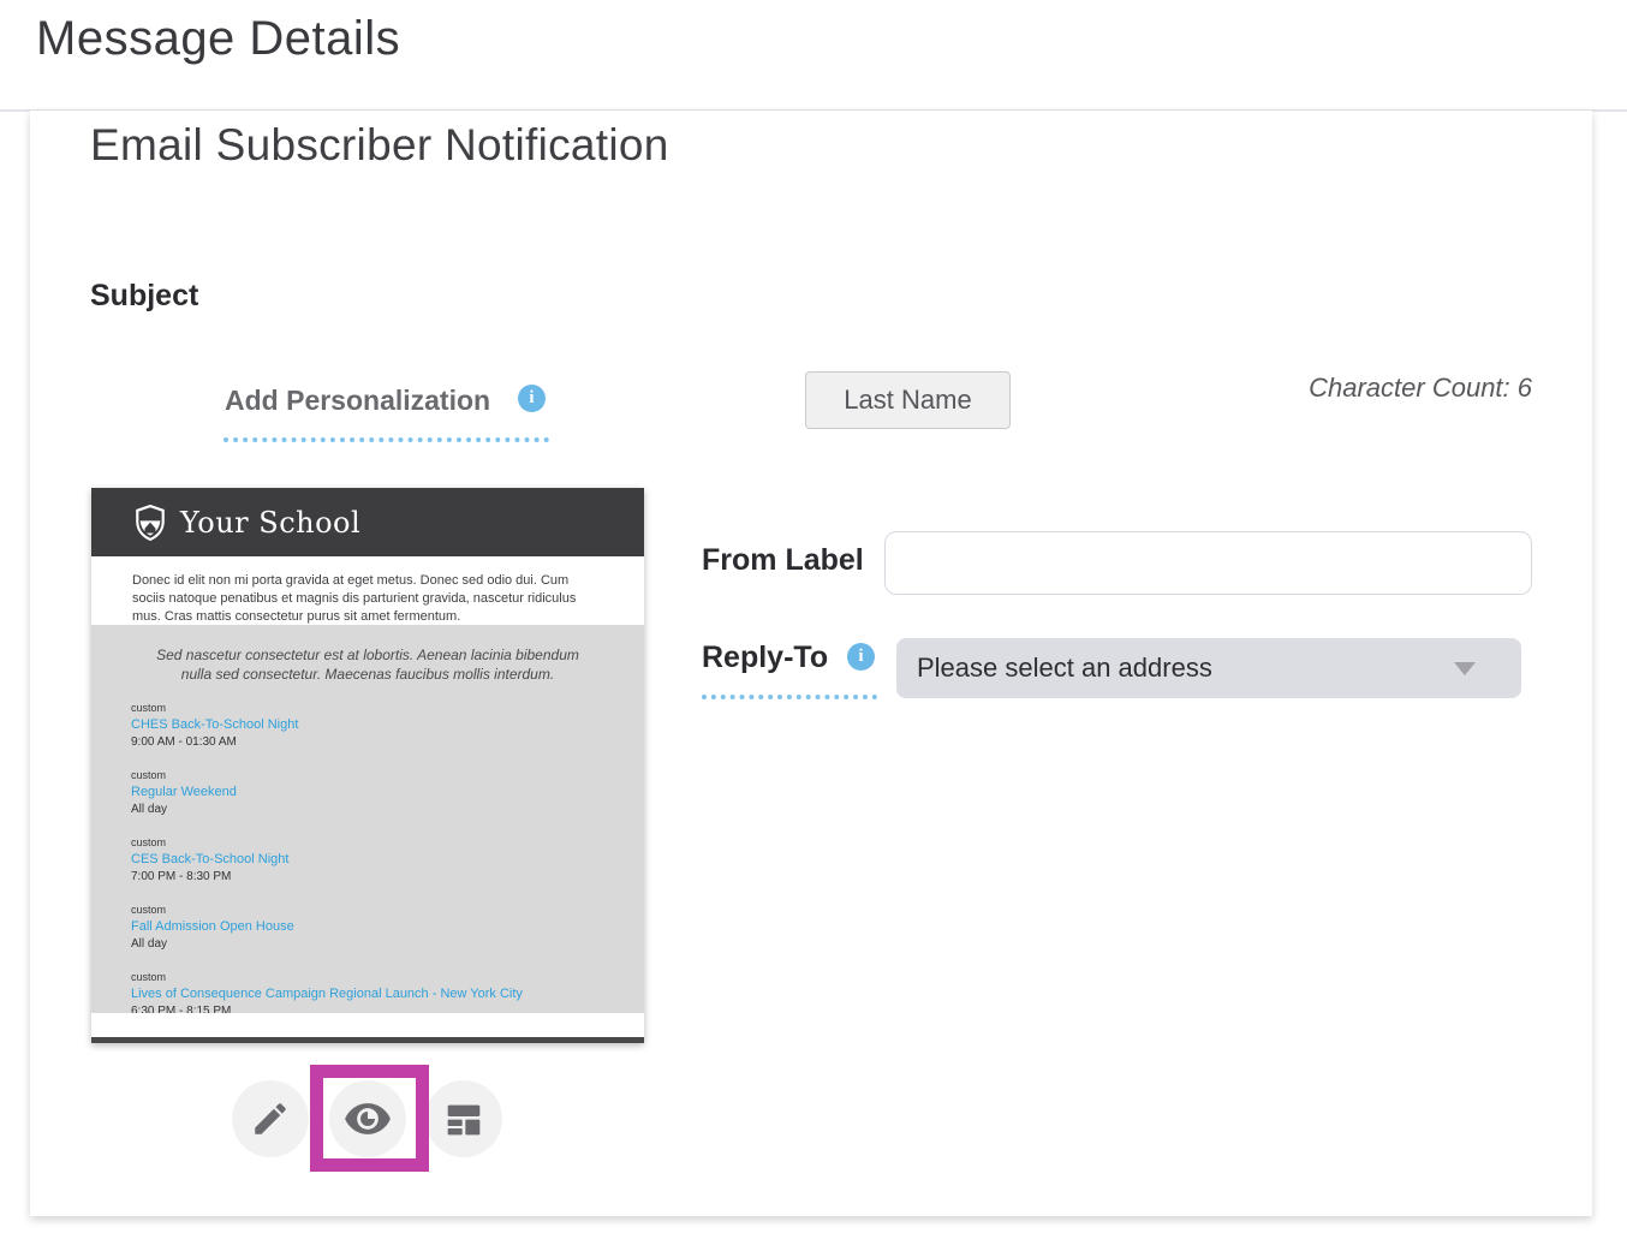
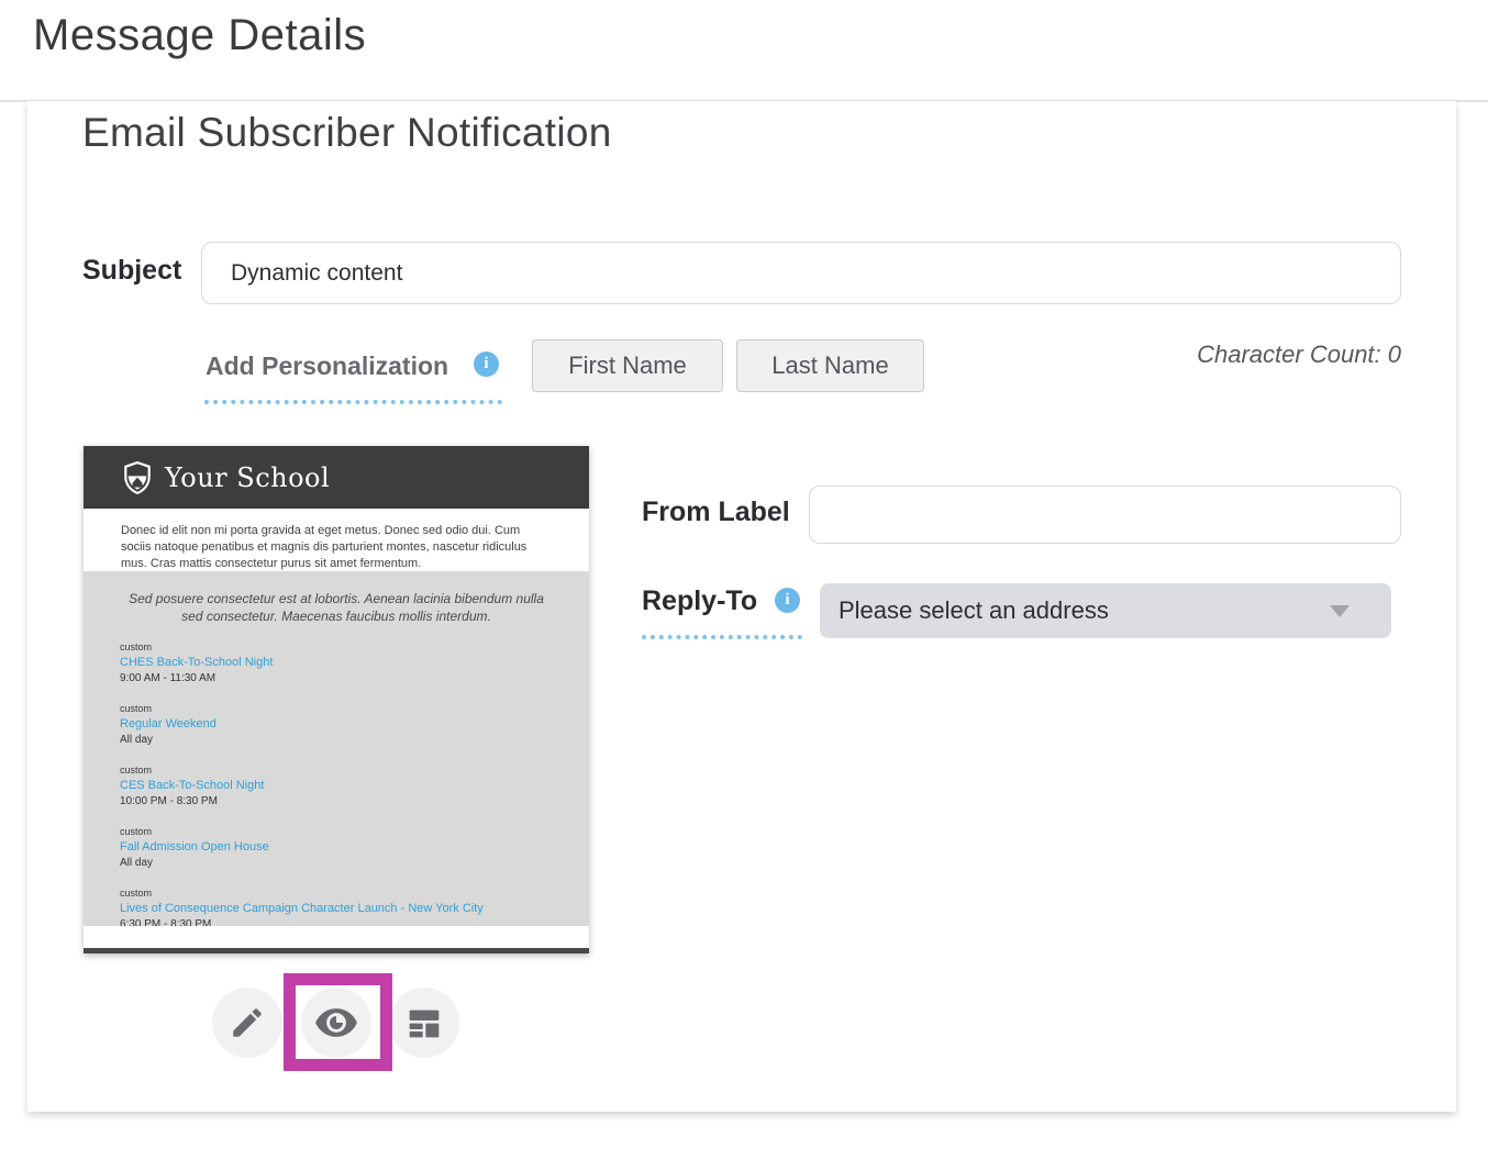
  Message Details
  Email Subscriber Notification
  Subject
+ Dynamic content
  Add Personalization
  i
+ First Name
  Last Name
- Character Count: 6
+ Character Count: 0
  Your School
- Donec id elit non mi porta gravida at eget metus. Donec sed odio dui. Cum sociis natoque penatibus et magnis dis parturient gravida, nascetur ridiculus mus. Cras mattis consectetur purus sit amet fermentum.
+ Donec id elit non mi porta gravida at eget metus. Donec sed odio dui. Cum sociis natoque penatibus et magnis dis parturient montes, nascetur ridiculus mus. Cras mattis consectetur purus sit amet fermentum.
- Sed nascetur consectetur est at lobortis. Aenean lacinia bibendum nulla sed consectetur. Maecenas faucibus mollis interdum.
+ Sed posuere consectetur est at lobortis. Aenean lacinia bibendum nulla sed consectetur. Maecenas faucibus mollis interdum.
  custom
  CHES Back-To-School Night
- 9:00 AM - 01:30 AM
+ 9:00 AM - 11:30 AM
  custom
  Regular Weekend
  All day
  custom
  CES Back-To-School Night
- 7:00 PM - 8:30 PM
+ 10:00 PM - 8:30 PM
  custom
  Fall Admission Open House
  All day
  custom
- Lives of Consequence Campaign Regional Launch - New York City
+ Lives of Consequence Campaign Character Launch - New York City
- 6:30 PM - 8:15 PM
+ 6:30 PM - 8:30 PM
  From Label
  Reply-To
  i
  Please select an address
